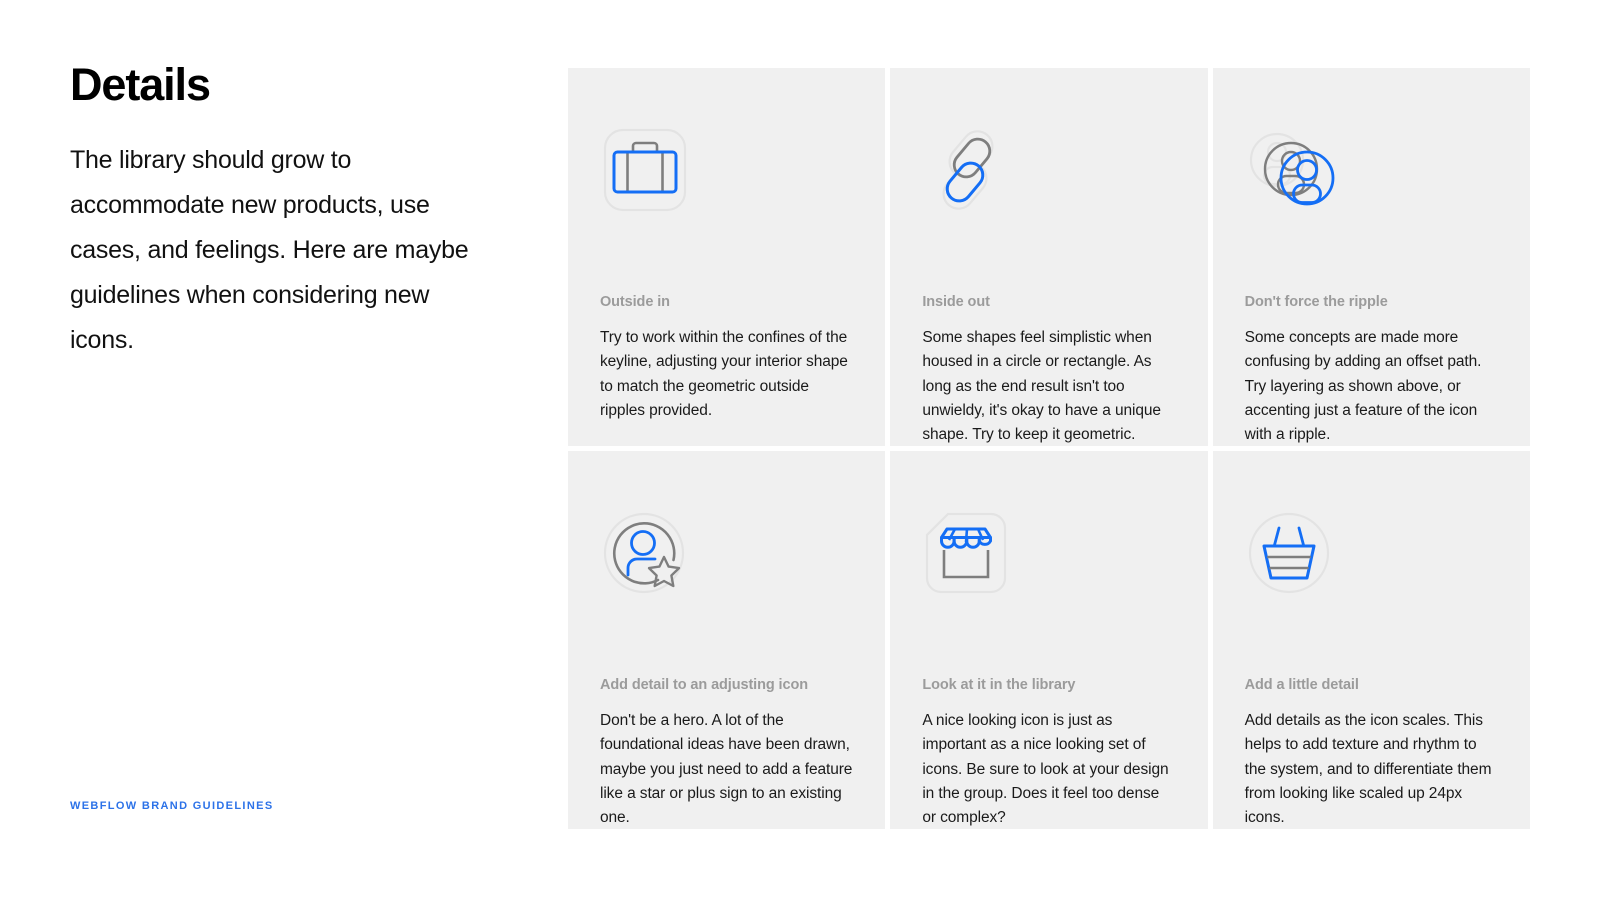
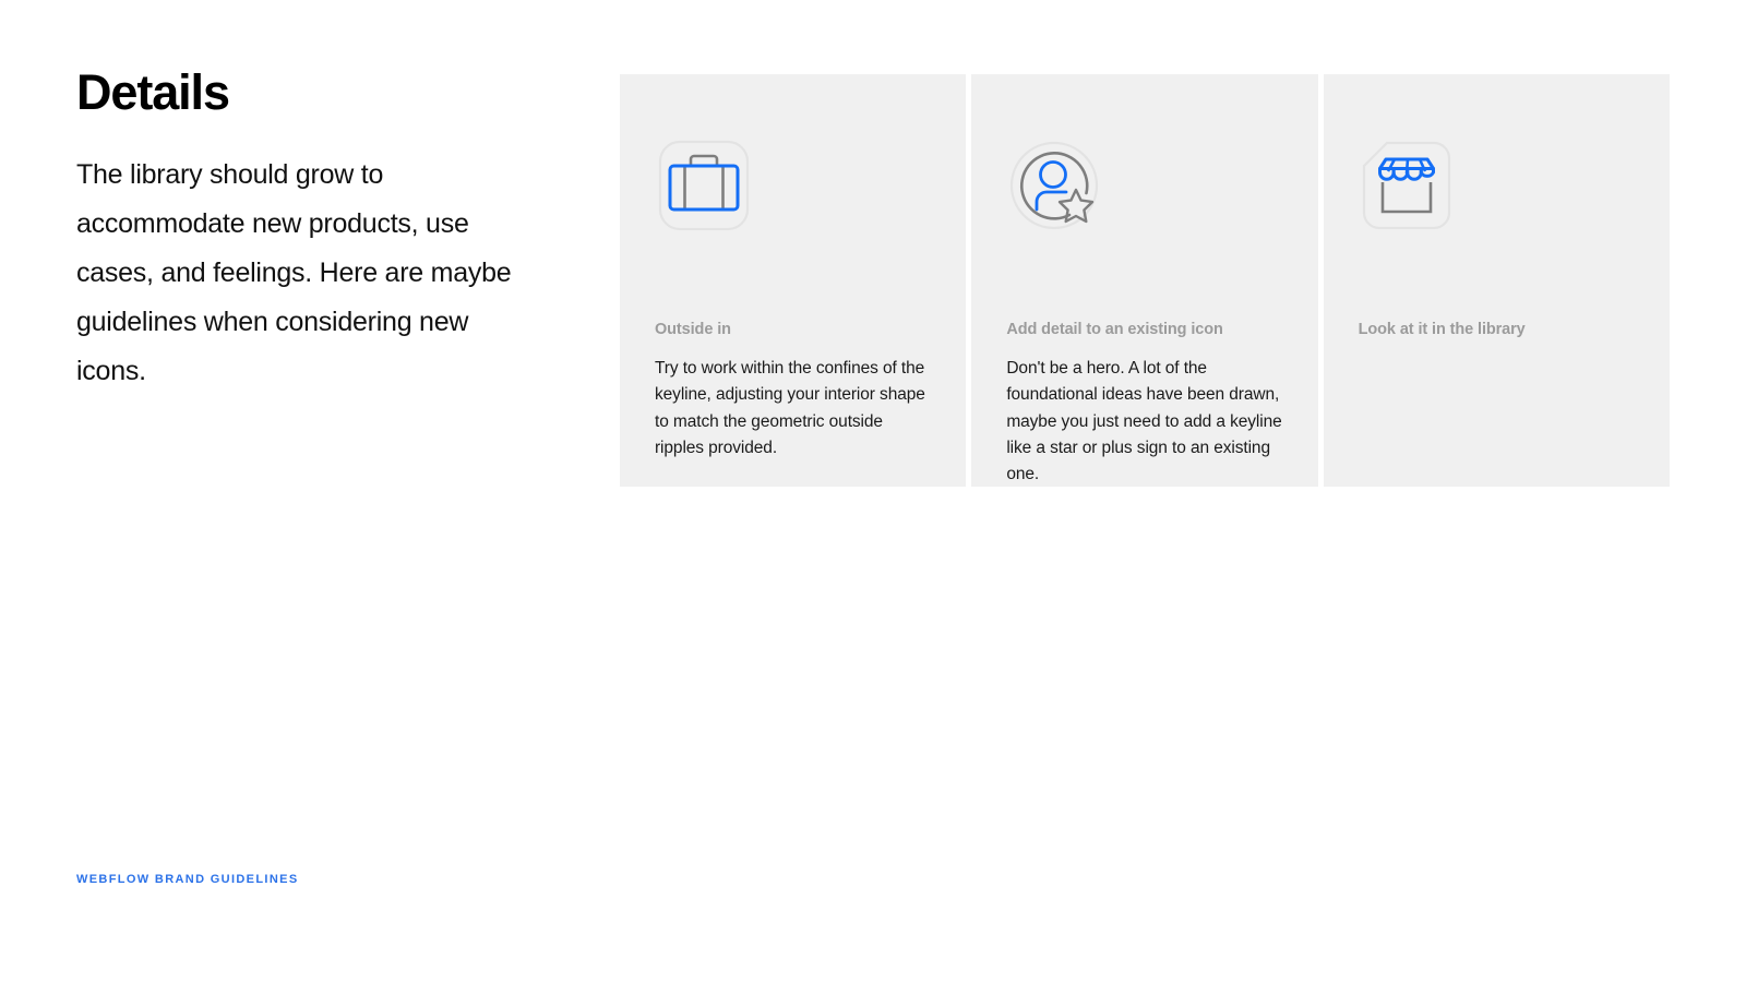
  Details
  The library should grow to accommodate new products, use cases, and feelings. Here are maybe guidelines when considering new icons.
  WEBFLOW BRAND GUIDELINES
  Outside in
  Try to work within the confines of the keyline, adjusting your interior shape to match the geometric outside ripples provided.
- Inside out
- Some shapes feel simplistic when housed in a circle or rectangle. As long as the end result isn't too unwieldy, it's okay to have a unique shape. Try to keep it geometric.
- Don't force the ripple
- Some concepts are made more confusing by adding an offset path. Try layering as shown above, or accenting just a feature of the icon with a ripple.
- Add detail to an adjusting icon
+ Add detail to an existing icon
- Don't be a hero. A lot of the foundational ideas have been drawn, maybe you just need to add a feature like a star or plus sign to an existing one.
+ Don't be a hero. A lot of the foundational ideas have been drawn, maybe you just need to add a keyline like a star or plus sign to an existing one.
  Look at it in the library
- A nice looking icon is just as important as a nice looking set of icons. Be sure to look at your design in the group. Does it feel too dense or complex?
- Add a little detail
- Add details as the icon scales. This helps to add texture and rhythm to the system, and to differentiate them from looking like scaled up 24px icons.
